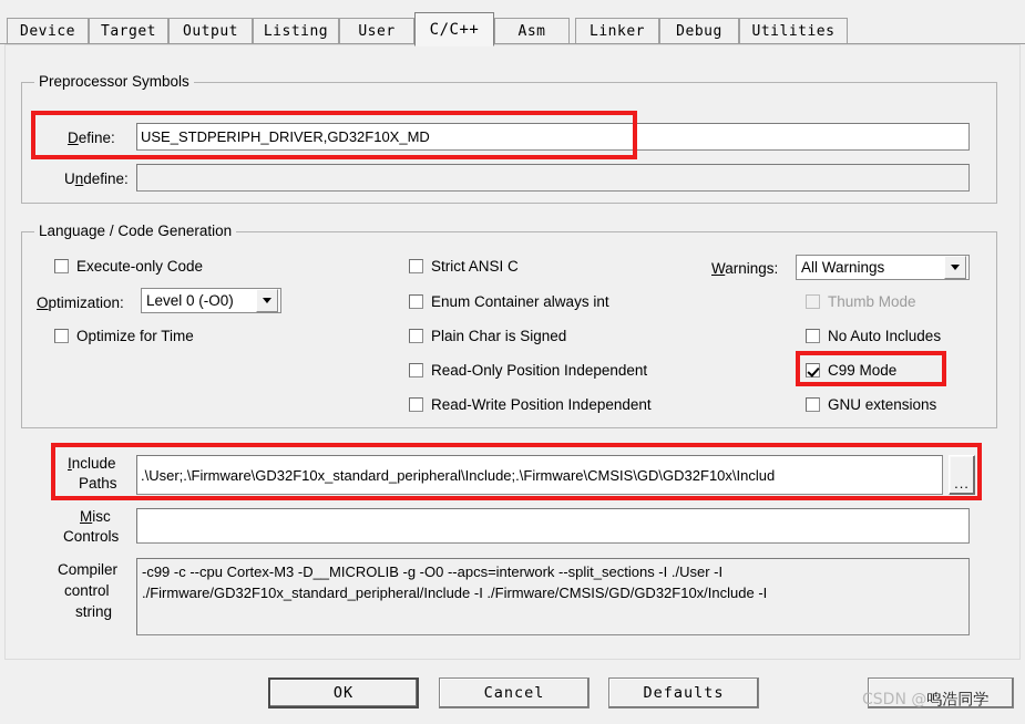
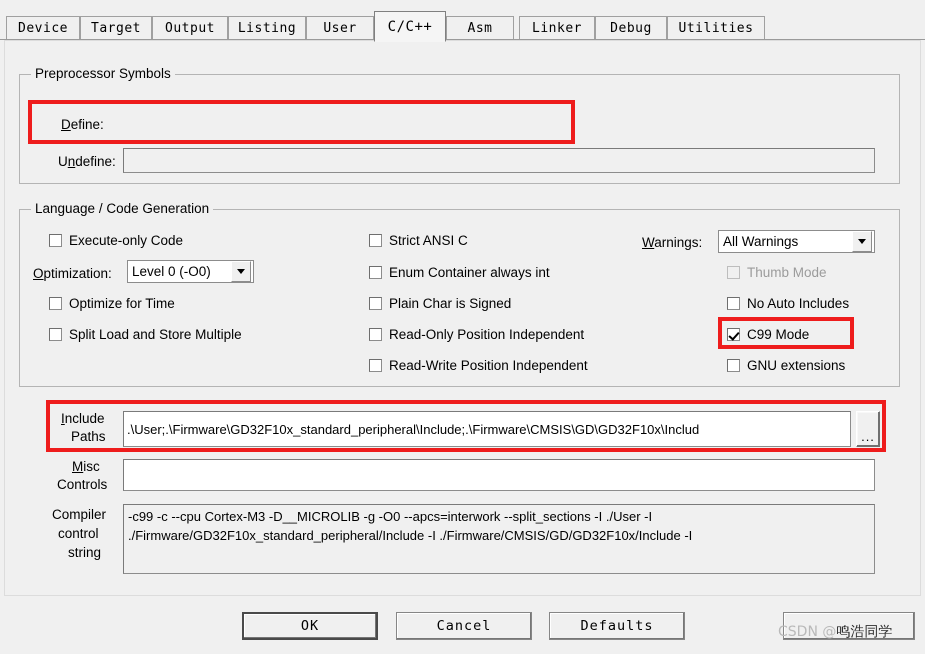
  Device
  Target
  Output
  Listing
  User
  C/C++
  Asm
  Linker
  Debug
  Utilities
  Preprocessor Symbols
  Define:
- USE_STDPERIPH_DRIVER,GD32F10X_MD
  Undefine:
  Language / Code Generation
  Execute-only Code
  Optimization:
  Level 0 (-O0)
  Optimize for Time
+ Split Load and Store Multiple
  Strict ANSI C
  Enum Container always int
  Plain Char is Signed
  Read-Only Position Independent
  Read-Write Position Independent
  Warnings:
  All Warnings
  Thumb Mode
  No Auto Includes
  C99 Mode
  GNU extensions
  Include
  Paths
  .\User;.\Firmware\GD32F10x_standard_peripheral\Include;.\Firmware\CMSIS\GD\GD32F10x\Includ
  ...
  Misc
  Controls
  Compiler
  control
  string
  -c99 -c --cpu Cortex-M3 -D__MICROLIB -g -O0 --apcs=interwork --split_sections -I ./User -I ./Firmware/GD32F10x_standard_peripheral/Include -I ./Firmware/CMSIS/GD/GD32F10x/Include -I
  OK
  Cancel
  Defaults
  CSDN @鸣浩同学
